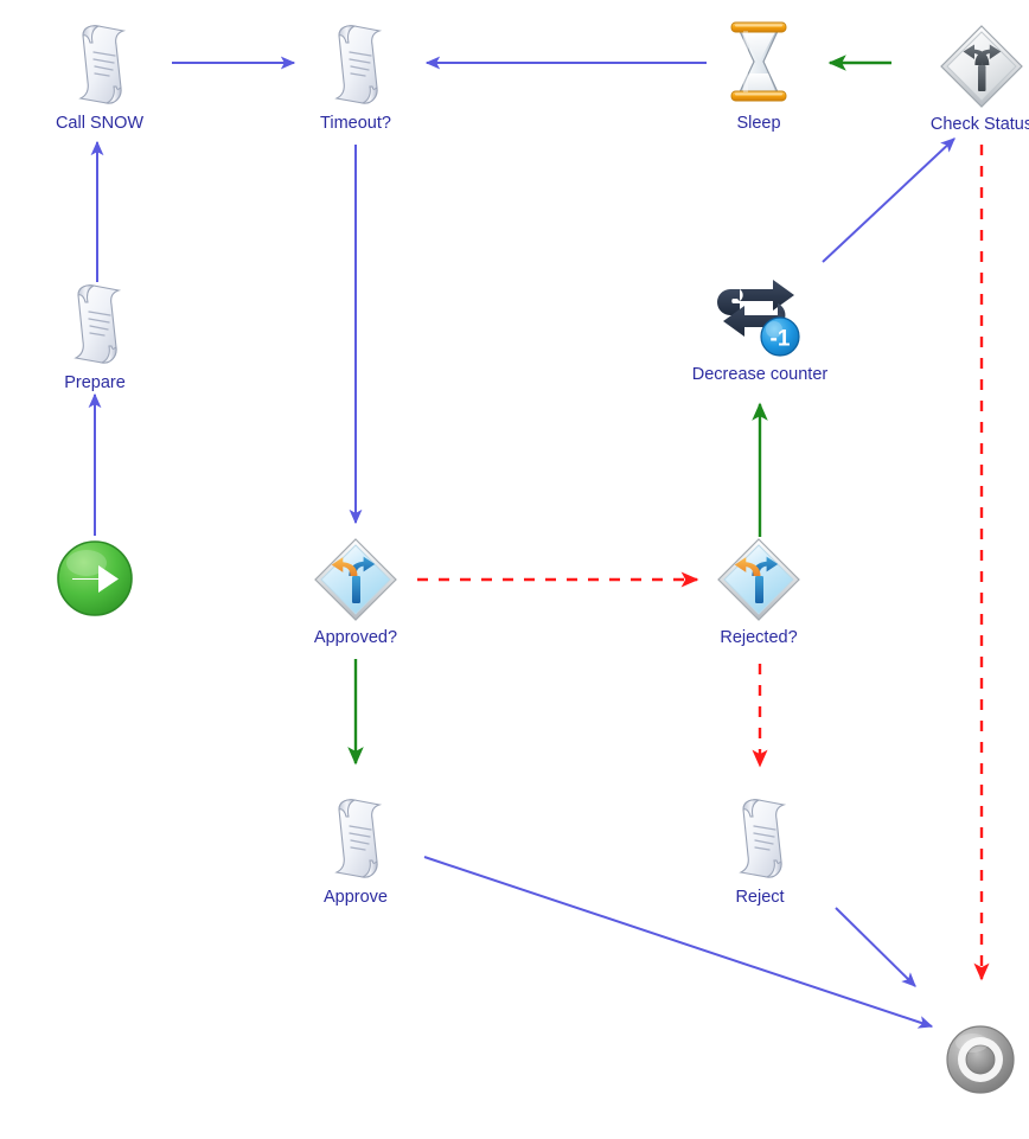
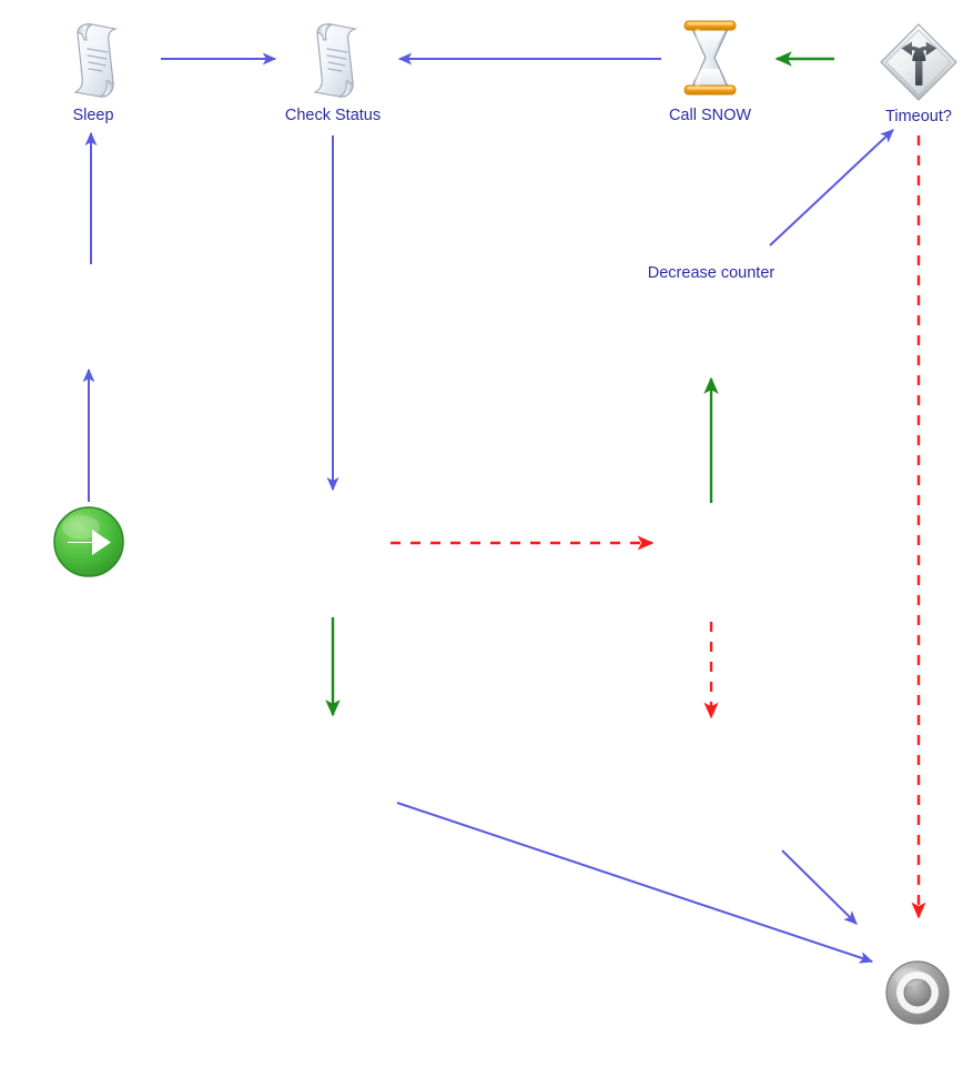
- Call SNOW
+ Sleep
- Timeout?
+ Check Status
- Sleep
+ Call SNOW
- Check Status
+ Timeout?
- Prepare
- -1
  Decrease counter
- Approved?
- Rejected?
- Approve
- Reject
